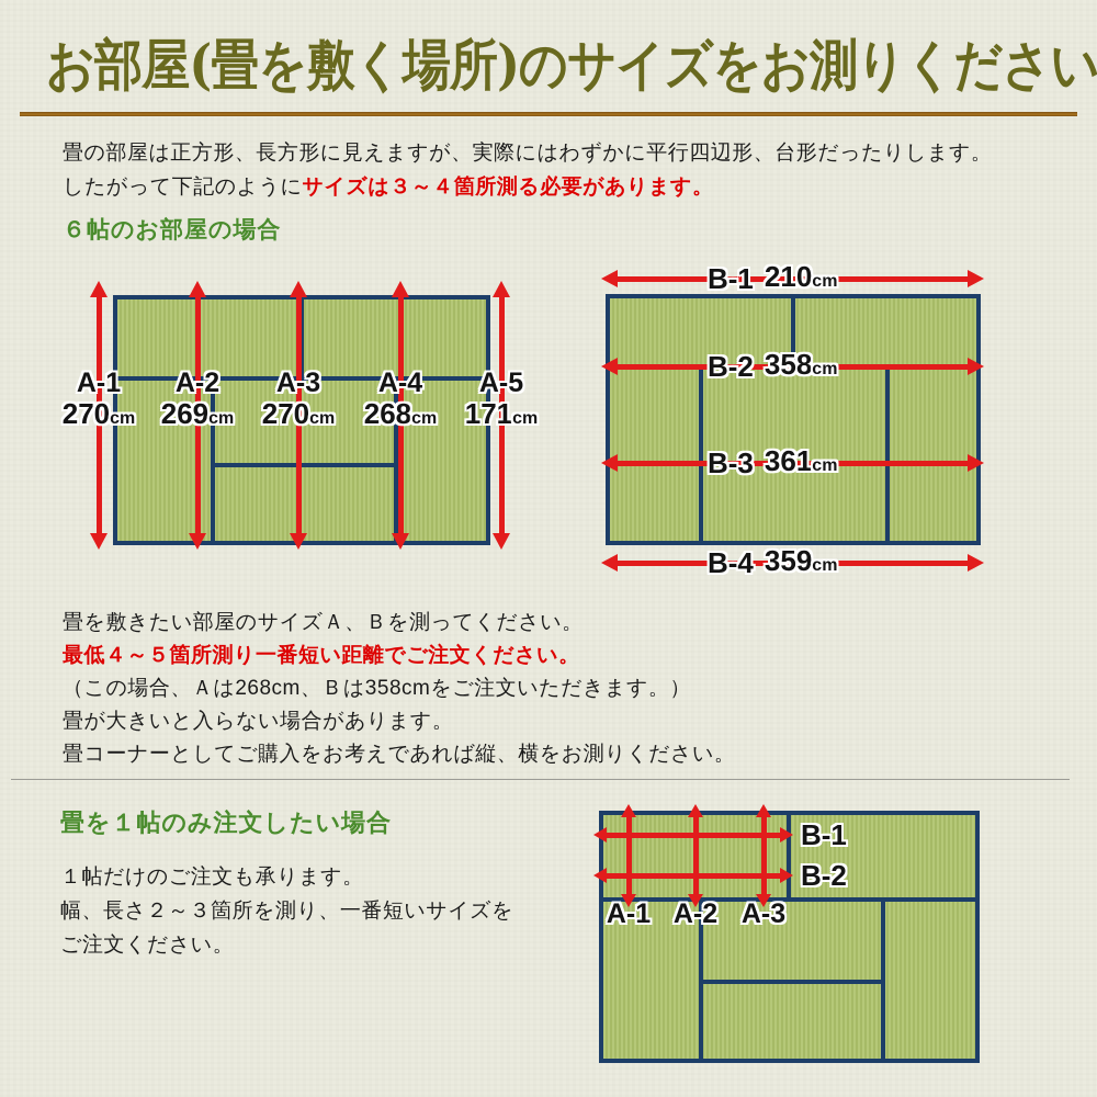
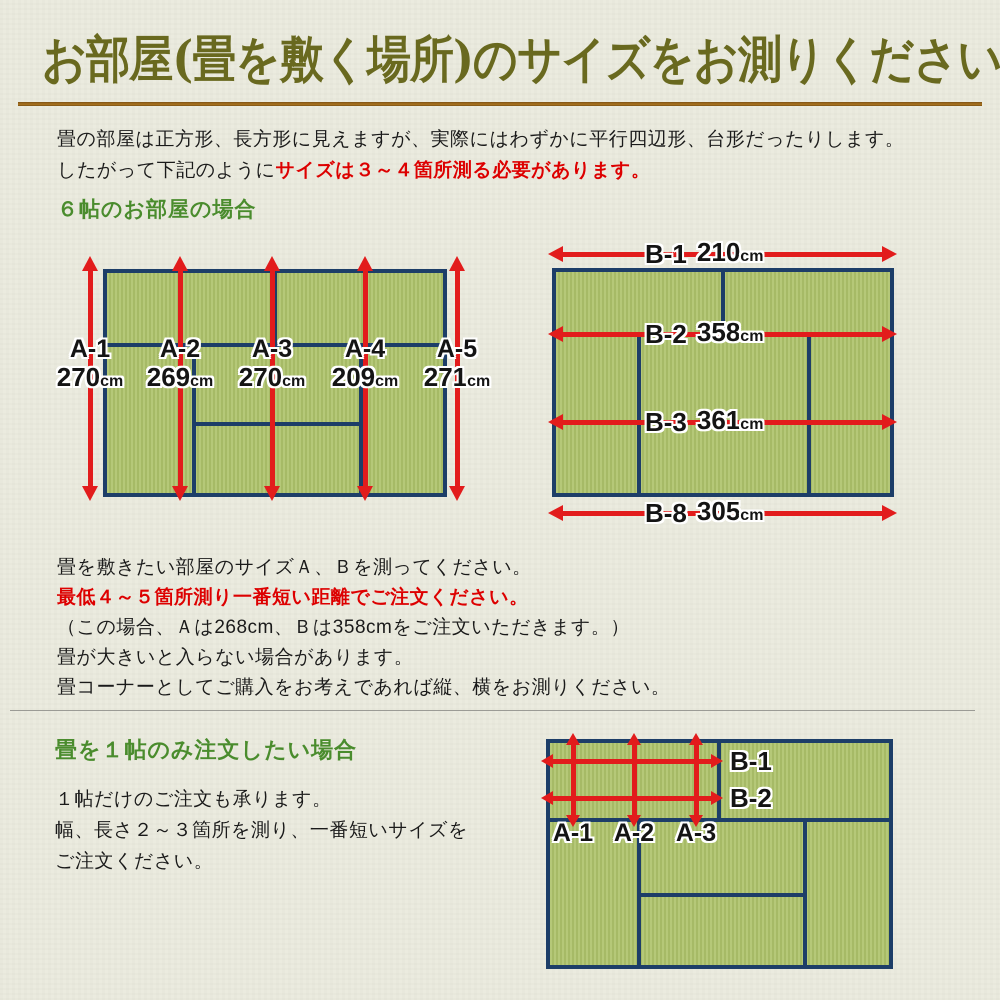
  お部屋(畳を敷く場所)のサイズをお測りください
  畳の部屋は正方形、長方形に見えますが、実際にはわずかに平行四辺形、台形だったりします。
  したがって下記のようにサイズは３～４箇所測る必要があります。
  ６帖のお部屋の場合
  A-1
  270cm
  A-2
  269cm
  A-3
  270cm
  A-4
- 268cm
+ 209cm
  A-5
- 171cm
+ 271cm
  B-1
  210cm
  B-2
  358cm
  B-3
  361cm
- B-4
+ B-8
- 359cm
+ 305cm
  畳を敷きたい部屋のサイズＡ、Ｂを測ってください。
  最低４～５箇所測り一番短い距離でご注文ください。
  （この場合、Ａは268cm、Ｂは358cmをご注文いただきます。）
  畳が大きいと入らない場合があります。
  畳コーナーとしてご購入をお考えであれば縦、横をお測りください。
  畳を１帖のみ注文したい場合
  １帖だけのご注文も承ります。
  幅、長さ２～３箇所を測り、一番短いサイズを
  ご注文ください。
  B-1
  B-2
  A-1
  A-2
  A-3
